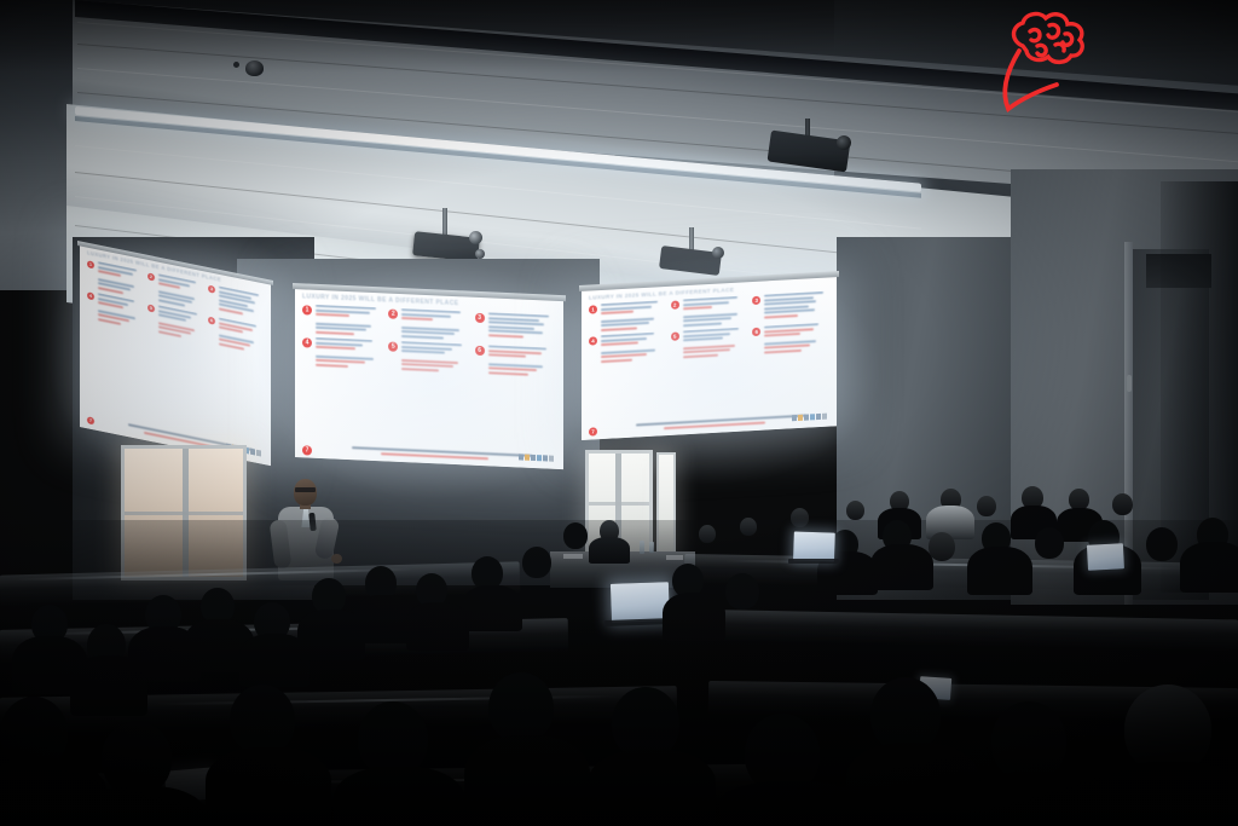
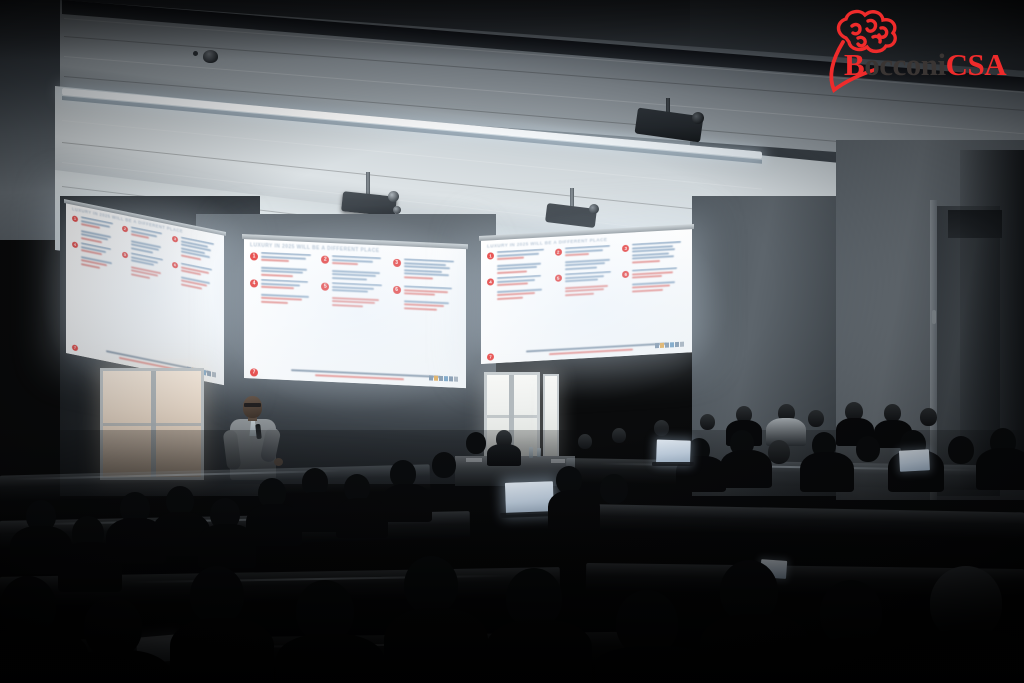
+ BocconiCSA
